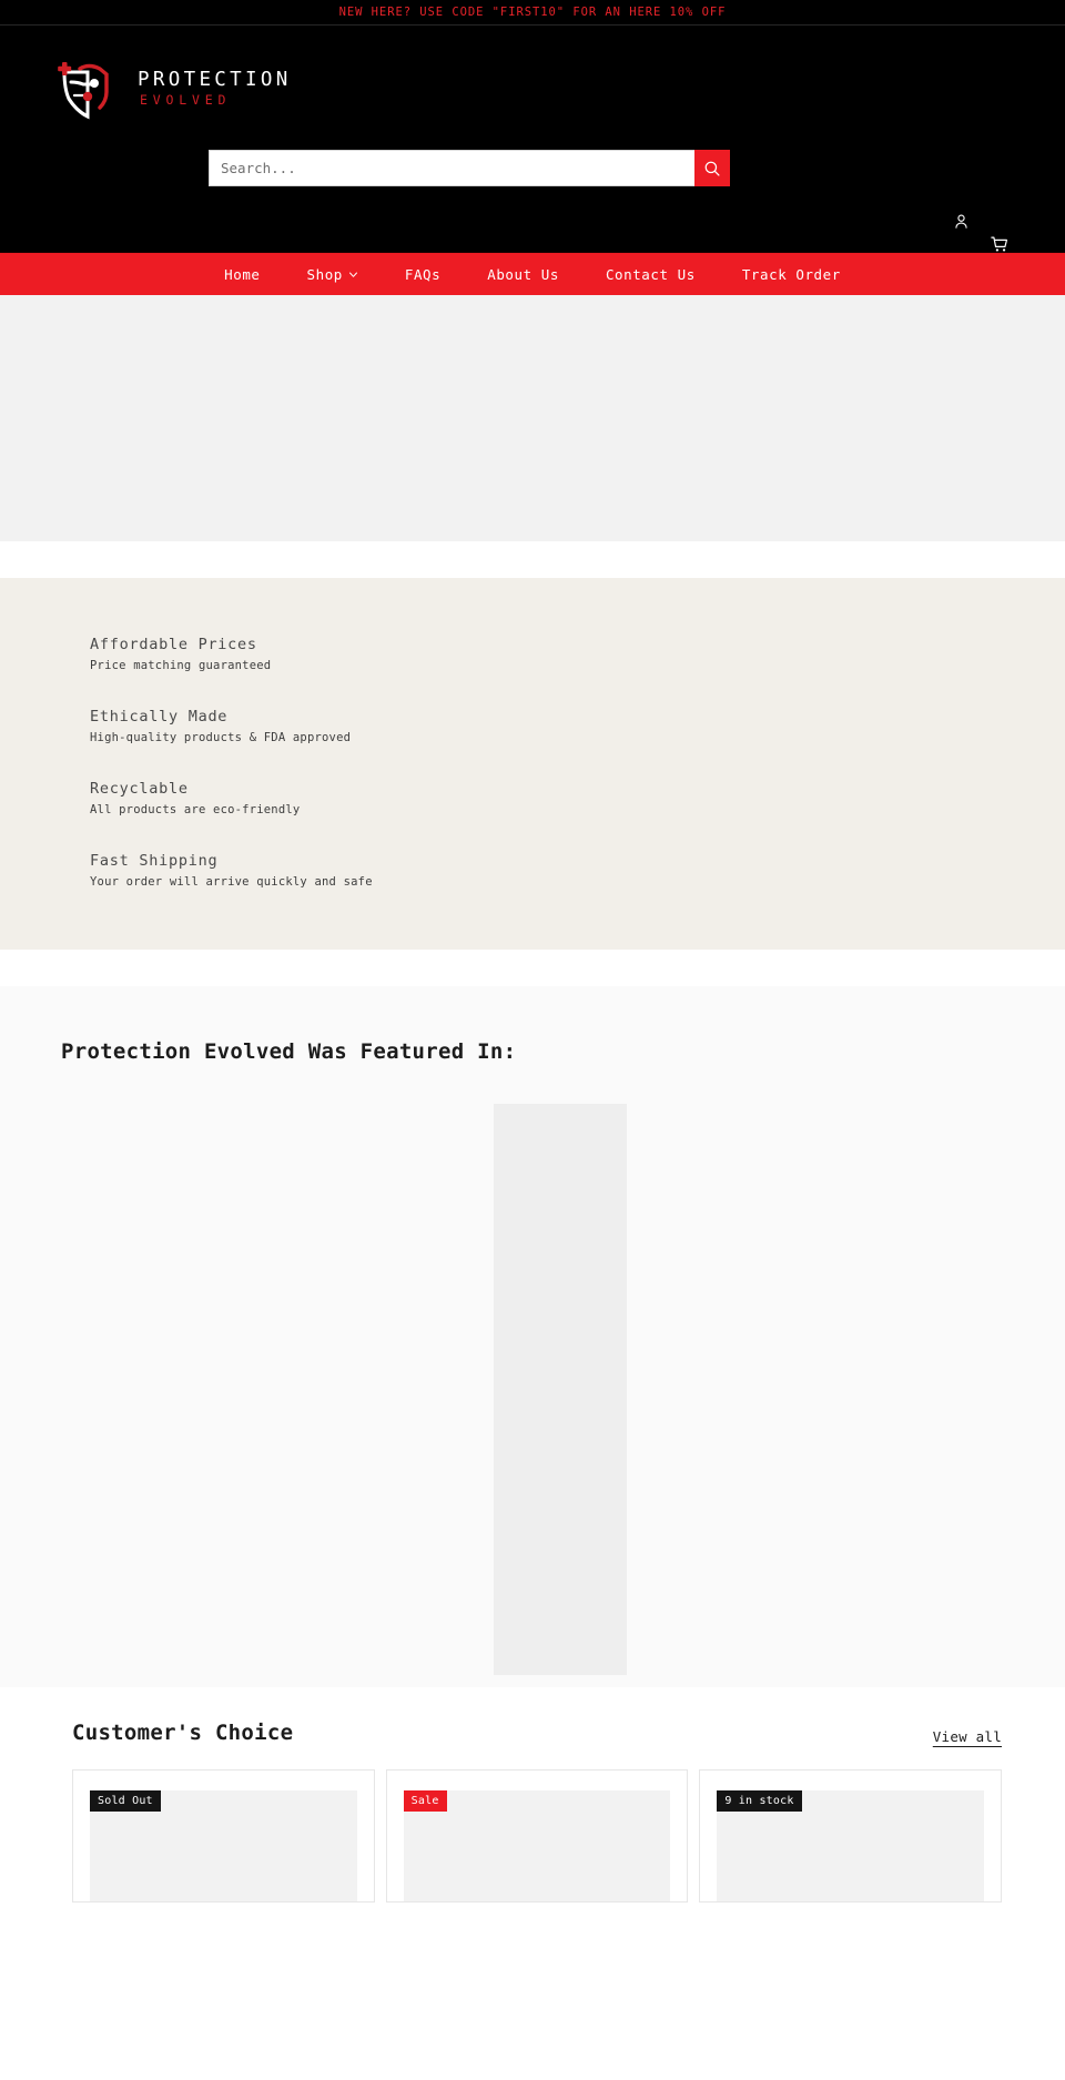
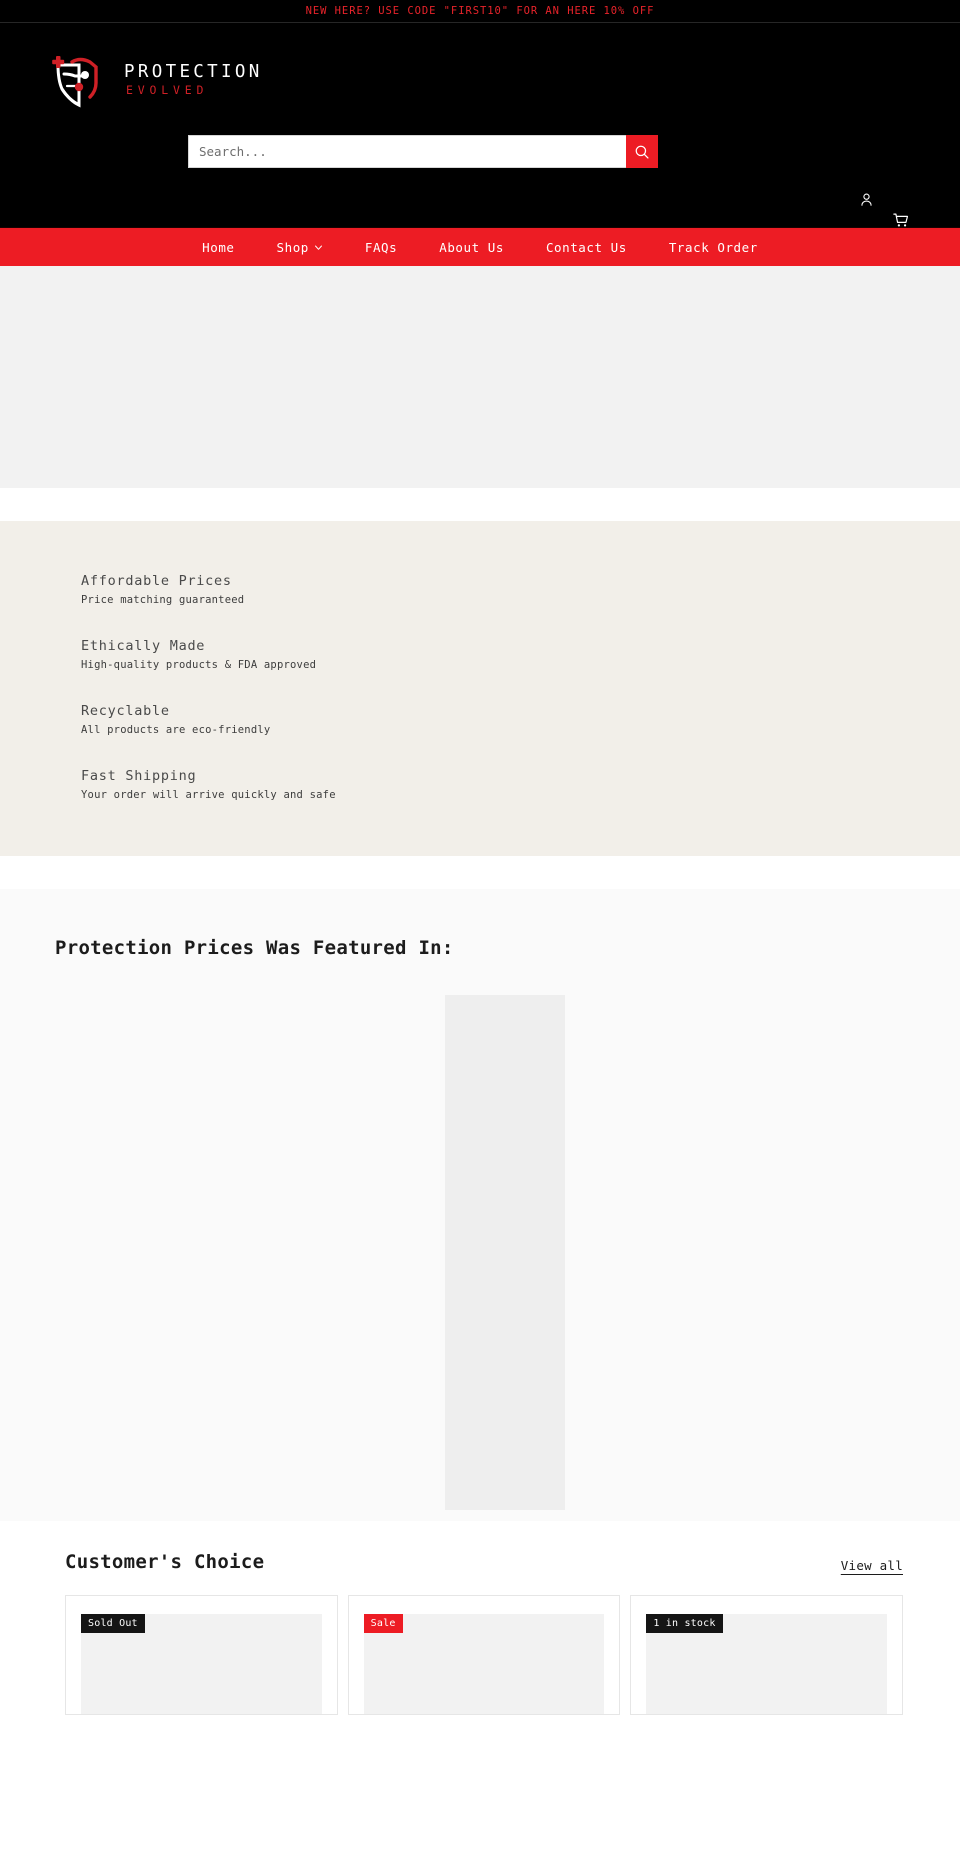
  NEW HERE? USE CODE "FIRST10" FOR AN HERE 10% OFF
  PROTECTION
  EVOLVED
  Search...
  Home
  Shop
  FAQs
  About Us
  Contact Us
  Track Order
  Affordable Prices
  Price matching guaranteed
  Ethically Made
  High-quality products & FDA approved
  Recyclable
  All products are eco-friendly
  Fast Shipping
  Your order will arrive quickly and safe
- Protection Evolved Was Featured In:
+ Protection Prices Was Featured In:
  Customer's Choice
  View all
  Sold Out
  Sale
- 9 in stock
+ 1 in stock
